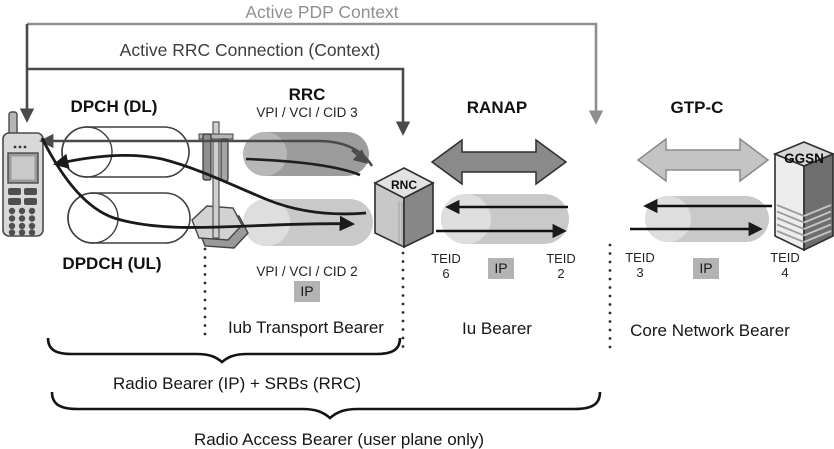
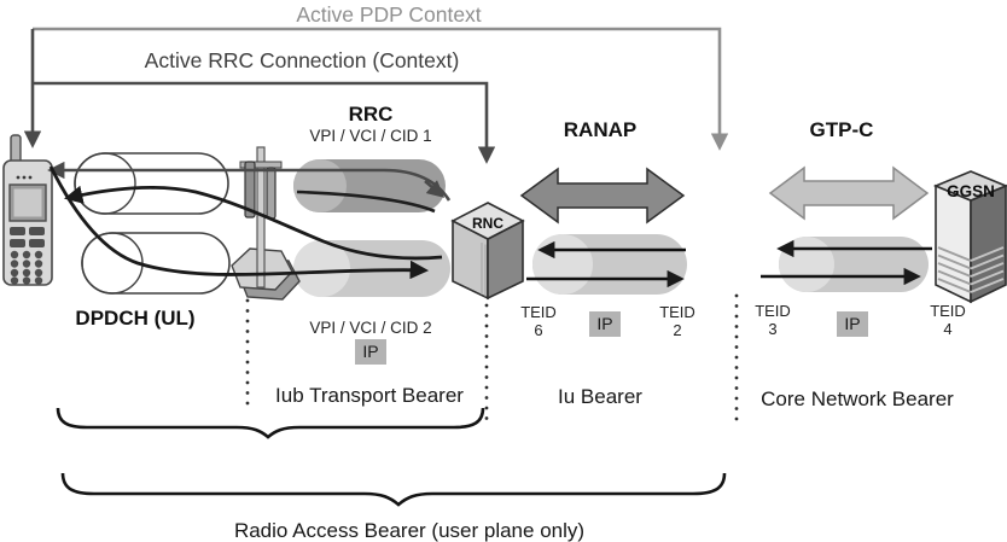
  RNC
  GGSN
  IP
  IP
  IP
  Active PDP Context
  Active RRC Connection (Context)
- DPCH (DL)
  RRC
- VPI / VCI / CID 3
+ VPI / VCI / CID 1
  RANAP
  GTP-C
  DPDCH (UL)
  VPI / VCI / CID 2
  TEID
  6
  TEID
  2
  TEID
  3
  TEID
  4
  Iub Transport Bearer
  Iu Bearer
  Core Network Bearer
- Radio Bearer (IP) + SRBs (RRC)
  Radio Access Bearer (user plane only)
